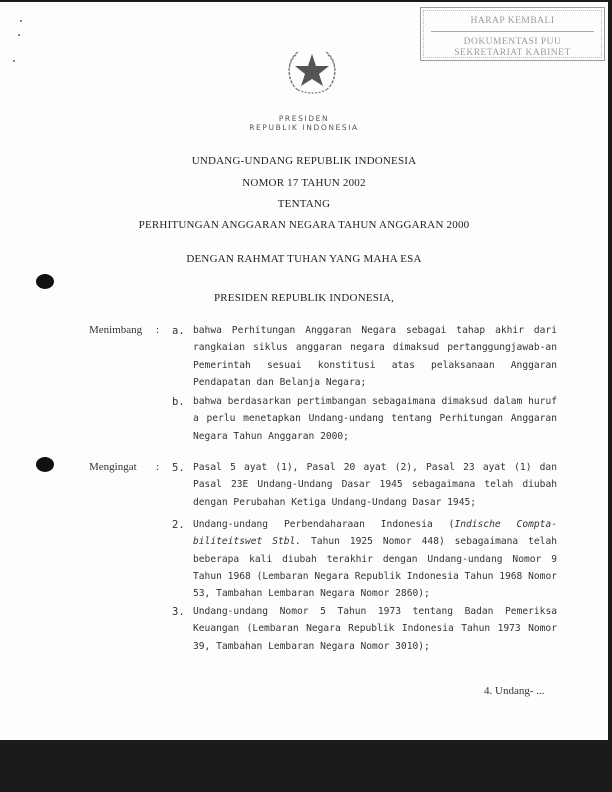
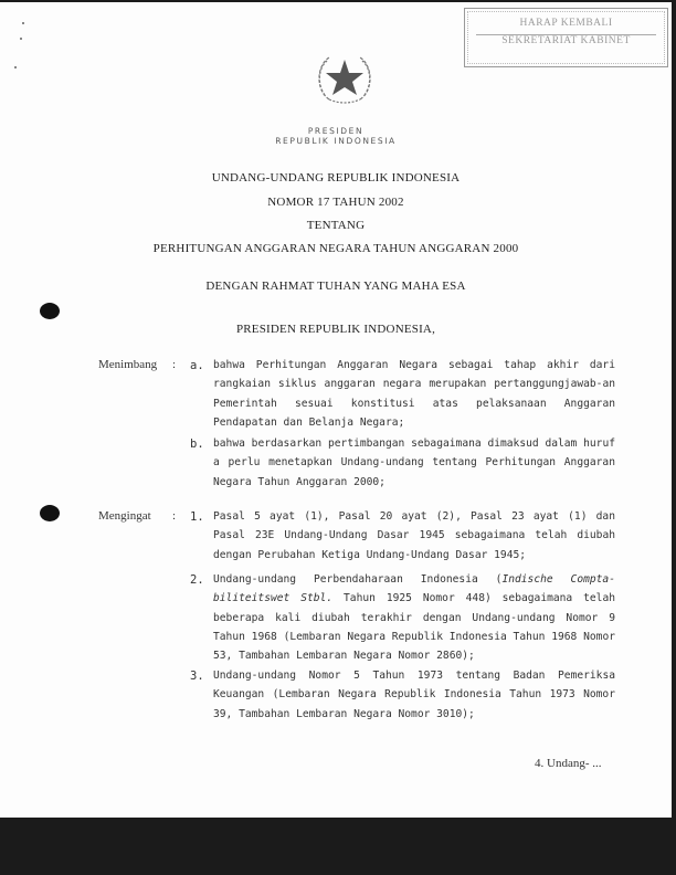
  HARAP KEMBALI
- DOKUMENTASI PUU
  SEKRETARIAT KABINET
  PRESIDEN
  REPUBLIK INDONESIA
  UNDANG-UNDANG REPUBLIK INDONESIA
  NOMOR 17 TAHUN 2002
  TENTANG
  PERHITUNGAN ANGGARAN NEGARA TAHUN ANGGARAN 2000
  DENGAN RAHMAT TUHAN YANG MAHA ESA
  PRESIDEN REPUBLIK INDONESIA,
  Menimbang
  :
  a.
- bahwa Perhitungan Anggaran Negara sebagai tahap akhir dari rangkaian siklus anggaran negara dimaksud pertanggungjawab-an Pemerintah sesuai konstitusi atas pelaksanaan Anggaran Pendapatan dan Belanja Negara;
+ bahwa Perhitungan Anggaran Negara sebagai tahap akhir dari rangkaian siklus anggaran negara merupakan pertanggungjawab-an Pemerintah sesuai konstitusi atas pelaksanaan Anggaran Pendapatan dan Belanja Negara;
  b.
  bahwa berdasarkan pertimbangan sebagaimana dimaksud dalam huruf a perlu menetapkan Undang-undang tentang Perhitungan Anggaran Negara Tahun Anggaran 2000;
  Mengingat
  :
- 5.
+ 1.
  Pasal 5 ayat (1), Pasal 20 ayat (2), Pasal 23 ayat (1) dan Pasal 23E Undang-Undang Dasar 1945 sebagaimana telah diubah dengan Perubahan Ketiga Undang-Undang Dasar 1945;
  2.
  Undang-undang Perbendaharaan Indonesia (Indische Compta-biliteitswet Stbl. Tahun 1925 Nomor 448) sebagaimana telah beberapa kali diubah terakhir dengan Undang-undang Nomor 9 Tahun 1968 (Lembaran Negara Republik Indonesia Tahun 1968 Nomor 53, Tambahan Lembaran Negara Nomor 2860);
  3.
  Undang-undang Nomor 5 Tahun 1973 tentang Badan Pemeriksa Keuangan (Lembaran Negara Republik Indonesia Tahun 1973 Nomor 39, Tambahan Lembaran Negara Nomor 3010);
  4. Undang- ...
